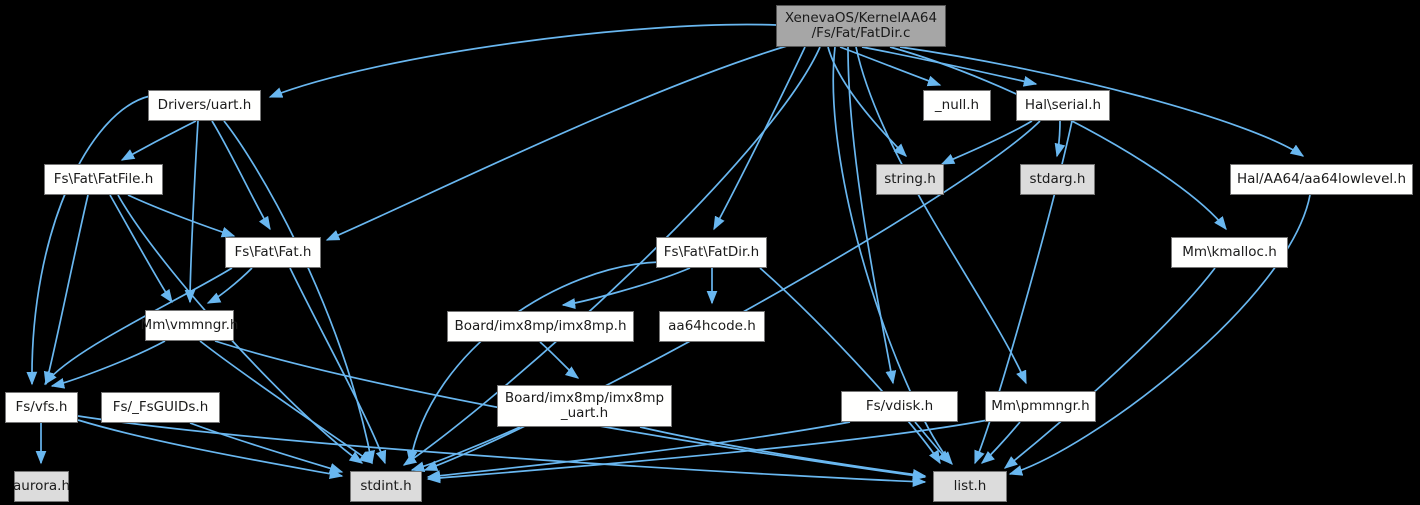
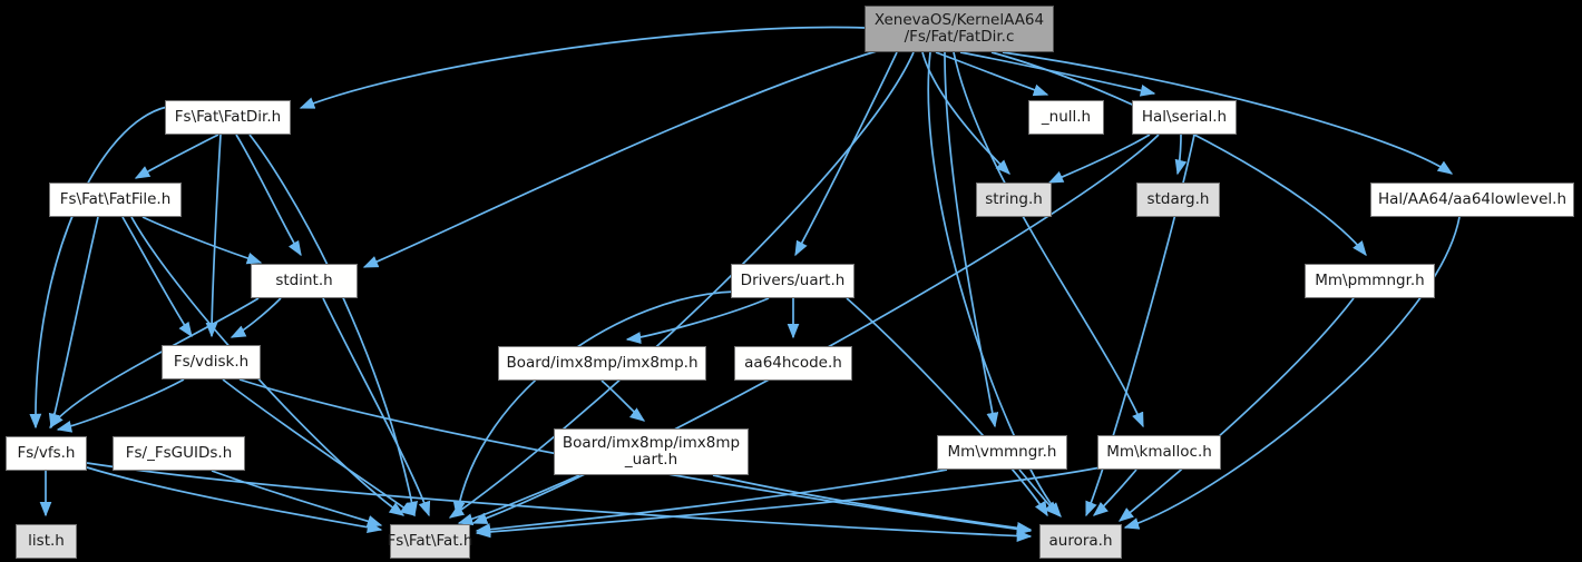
  XenevaOS/KernelAA64
  /Fs/Fat/FatDir.c
- Drivers/uart.h
+ Fs\Fat\FatDir.h
  _null.h
  Hal\serial.h
  Fs\Fat\FatFile.h
  string.h
  stdarg.h
  Hal/AA64/aa64lowlevel.h
- Fs\Fat\Fat.h
+ stdint.h
- Fs\Fat\FatDir.h
+ Drivers/uart.h
- Mm\kmalloc.h
+ Mm\pmmngr.h
- Mm\vmmngr.h
+ Fs/vdisk.h
  Board/imx8mp/imx8mp.h
  aa64hcode.h
  Fs/vfs.h
  Fs/_FsGUIDs.h
- Fs/vdisk.h
+ Mm\vmmngr.h
- Mm\pmmngr.h
+ Mm\kmalloc.h
  Board/imx8mp/imx8mp
  _uart.h
- aurora.h
+ list.h
- stdint.h
+ Fs\Fat\Fat.h
- list.h
+ aurora.h
